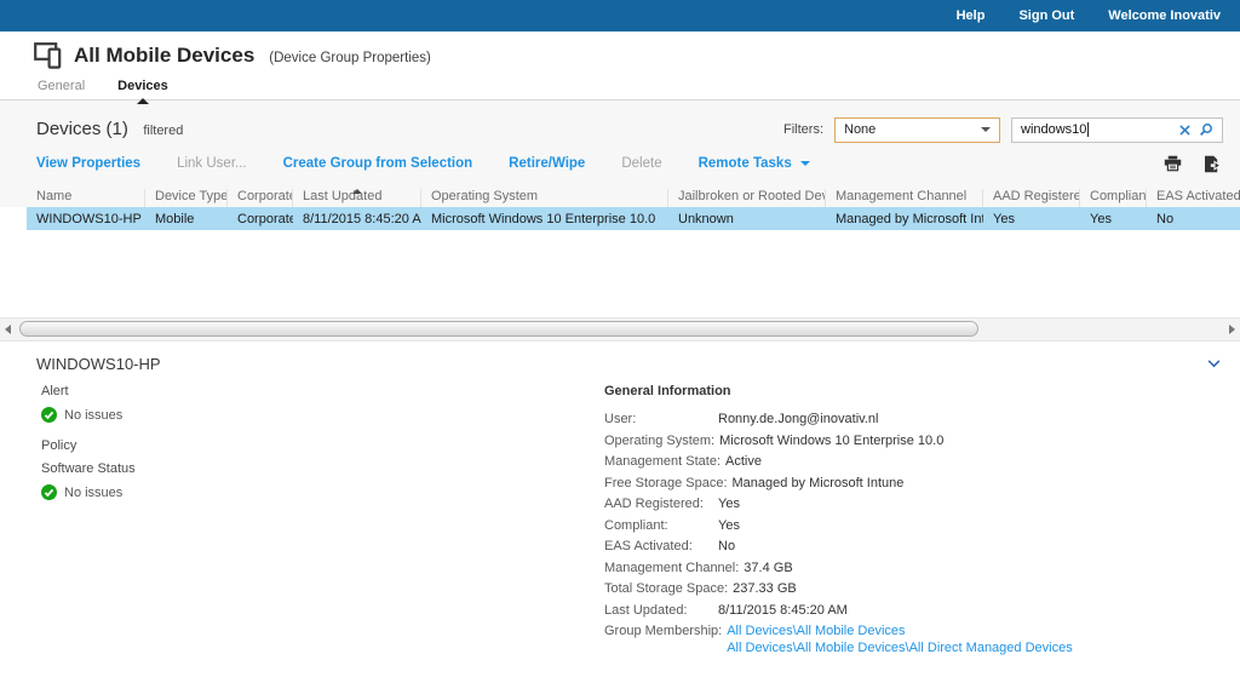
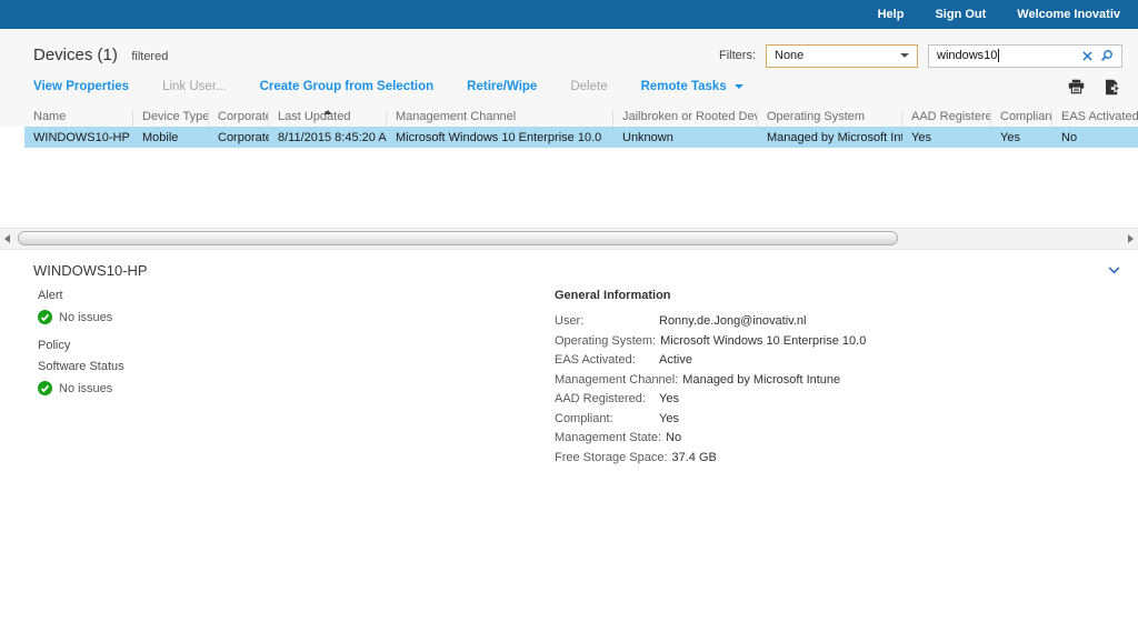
  Help
  Sign Out
  Welcome Inovativ
- All Mobile Devices
- (Device Group Properties)
- General
- Devices
  Devices (1) filtered
  Filters:
  None
  windows10
  View Properties
  Link User...
  Create Group from Selection
  Retire/Wipe
  Delete
  Remote Tasks
  Name
  Device Type
  Corporate
  Last Updated
- Operating System
+ Management Channel
  Jailbroken or Rooted Dev
- Management Channel
+ Operating System
  AAD Registere
  Complian
  EAS Activated
  WINDOWS10-HP
  Mobile
  Corporate
  8/11/2015 8:45:20 A
  Microsoft Windows 10 Enterprise 10.0
  Unknown
  Managed by Microsoft Int
  Yes
  Yes
  No
  WINDOWS10-HP
  Alert
  No issues
  Policy
  Software Status
  No issues
  General Information
  User:
  Ronny.de.Jong@inovativ.nl
  Operating System:
  Microsoft Windows 10 Enterprise 10.0
- Management State:
+ EAS Activated:
  Active
- Free Storage Space:
+ Management Channel:
  Managed by Microsoft Intune
  AAD Registered:
  Yes
  Compliant:
  Yes
- EAS Activated:
+ Management State:
  No
- Management Channel:
+ Free Storage Space:
  37.4 GB
- Total Storage Space:
- 237.33 GB
- Last Updated:
- 8/11/2015 8:45:20 AM
- Group Membership:
- All Devices\All Mobile Devices
- All Devices\All Mobile Devices\All Direct Managed Devices
